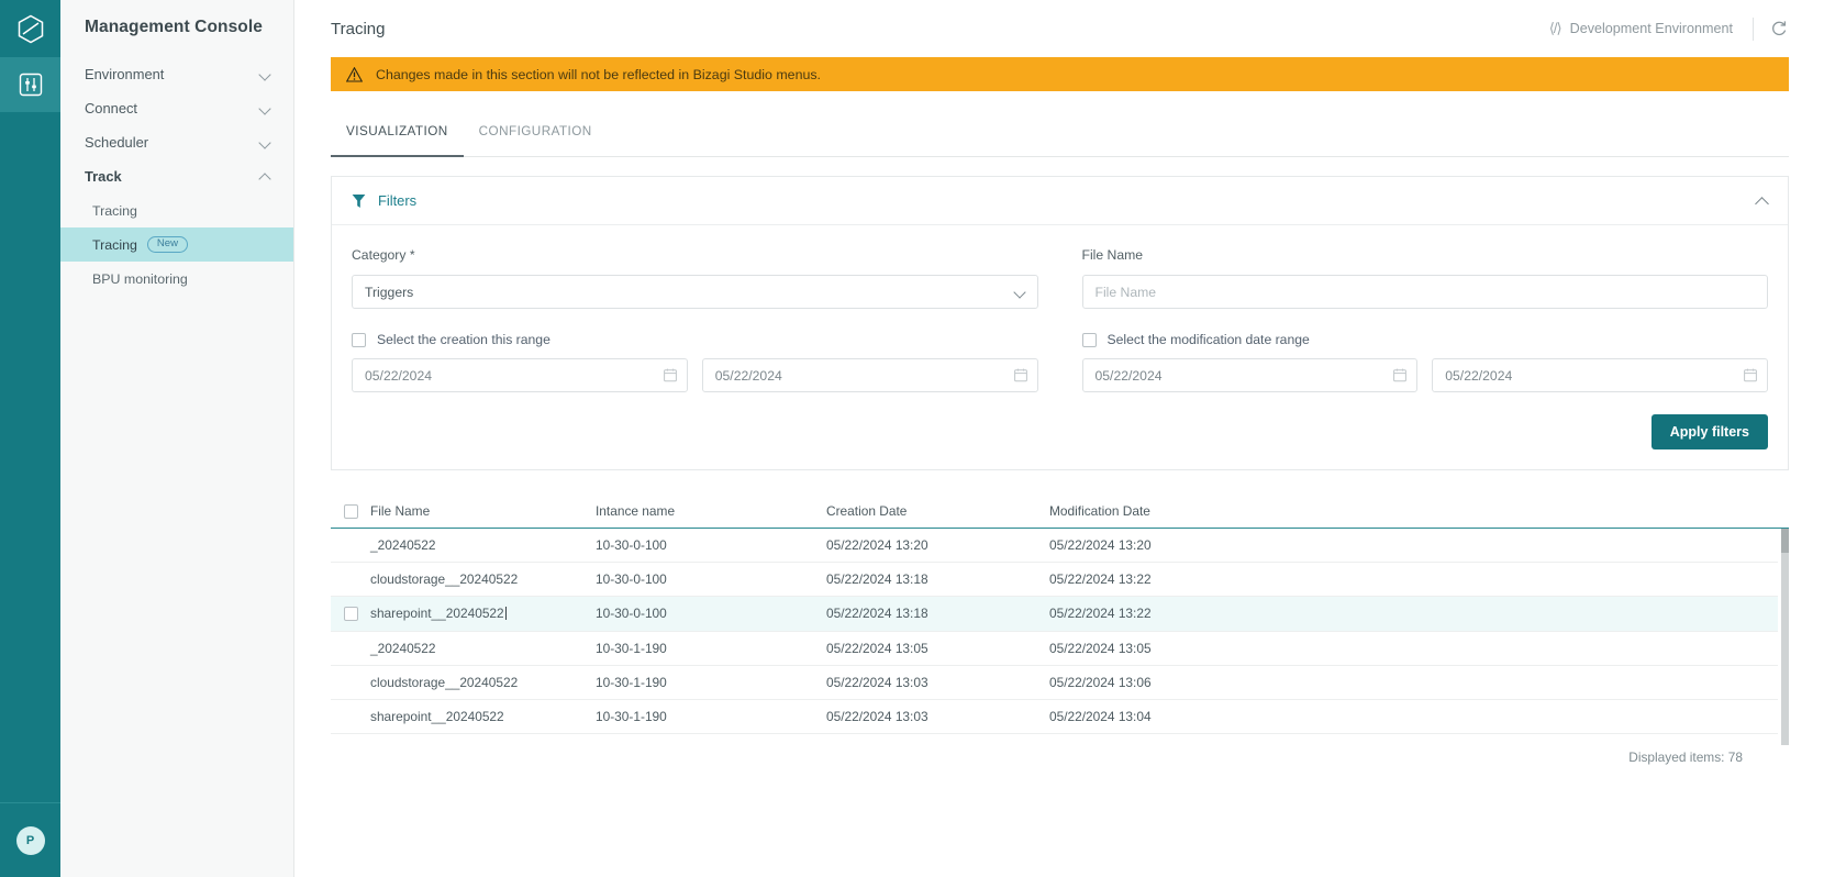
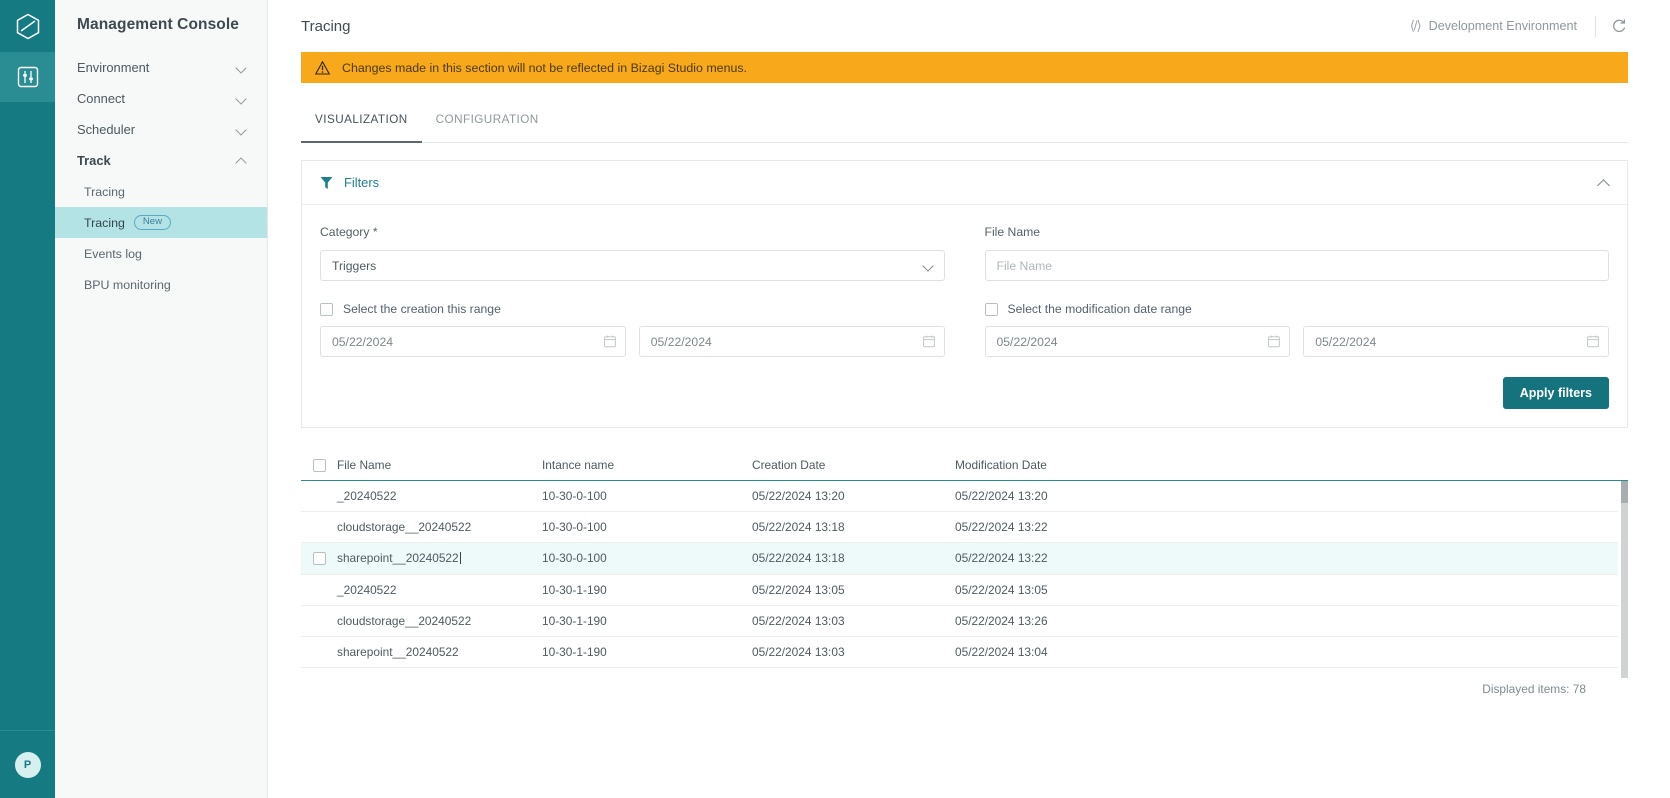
  P
  Management Console
  Environment
  Connect
  Scheduler
  Track
  Tracing
  Tracing
  New
+ Events log
  BPU monitoring
  Tracing
  ⟨/⟩
  Development Environment
  Changes made in this section will not be reflected in Bizagi Studio menus.
  VISUALIZATION
  CONFIGURATION
  Filters
  Category *
  Triggers
  File Name
  File Name
  Select the creation this range
  05/22/2024
  05/22/2024
  Select the modification date range
  05/22/2024
  05/22/2024
  Apply filters
  File Name
  Intance name
  Creation Date
  Modification Date
  _20240522
  10-30-0-100
  05/22/2024 13:20
  05/22/2024 13:20
  cloudstorage__20240522
  10-30-0-100
  05/22/2024 13:18
  05/22/2024 13:22
  sharepoint__20240522
  10-30-0-100
  05/22/2024 13:18
  05/22/2024 13:22
  _20240522
  10-30-1-190
  05/22/2024 13:05
  05/22/2024 13:05
  cloudstorage__20240522
  10-30-1-190
  05/22/2024 13:03
- 05/22/2024 13:06
+ 05/22/2024 13:26
  sharepoint__20240522
  10-30-1-190
  05/22/2024 13:03
  05/22/2024 13:04
  Displayed items: 78
